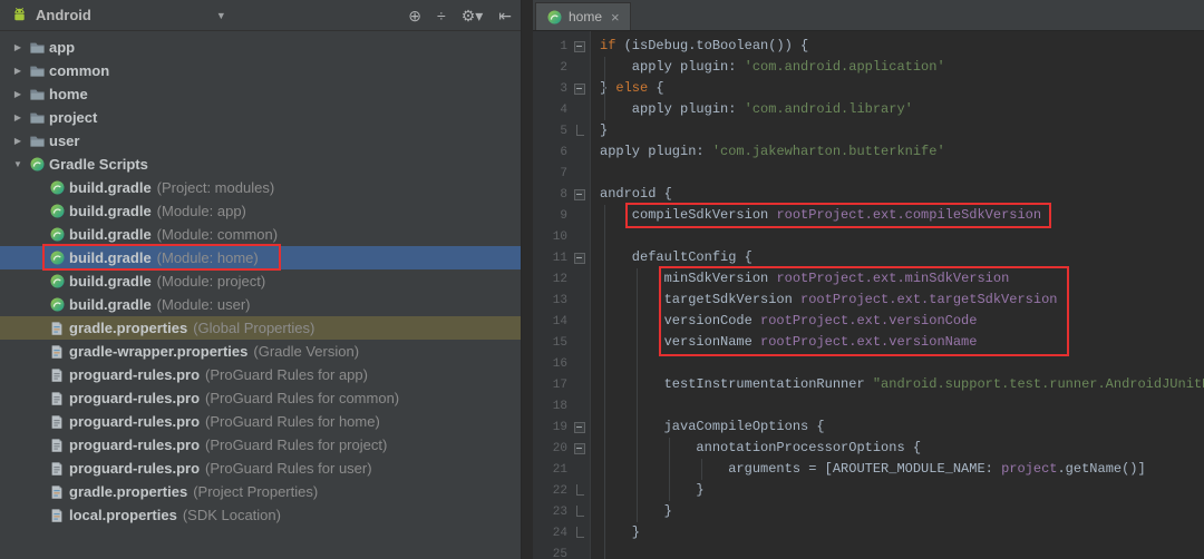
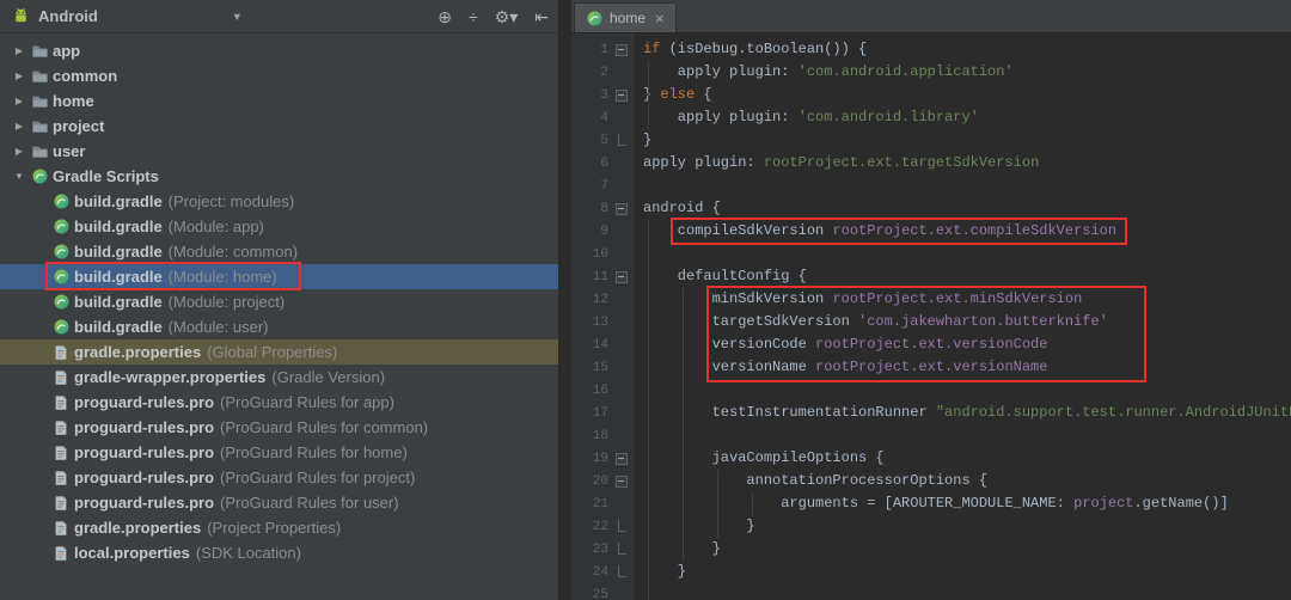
  Android
  ▼
  ⊕
  ÷
  ⚙▾
  ⇤
  ▶
  app
  ▶
  common
  ▶
  home
  ▶
  project
  ▶
  user
  ▼
  Gradle Scripts
  build.gradle
  (Project: modules)
  build.gradle
  (Module: app)
  build.gradle
  (Module: common)
  build.gradle
  (Module: home)
  build.gradle
  (Module: project)
  build.gradle
  (Module: user)
  gradle.properties
  (Global Properties)
  gradle-wrapper.properties
  (Gradle Version)
  proguard-rules.pro
  (ProGuard Rules for app)
  proguard-rules.pro
  (ProGuard Rules for common)
  proguard-rules.pro
  (ProGuard Rules for home)
  proguard-rules.pro
  (ProGuard Rules for project)
  proguard-rules.pro
  (ProGuard Rules for user)
  gradle.properties
  (Project Properties)
  local.properties
  (SDK Location)
  home
  ×
  1
  2
  3
  4
  5
  6
  7
  8
  9
  10
  11
  12
  13
  14
  15
  16
  17
  18
  19
  20
  21
  22
  23
  24
  25
  if (isDebug.toBoolean()) {
  apply plugin: 'com.android.application'
  else {
  apply plugin: 'com.android.library'
  }
- apply plugin: 'com.jakewharton.butterknife'
+ apply plugin: rootProject.ext.targetSdkVersion
  android {
  compileSdkVersion rootProject.ext.compileSdkVersion
  defaultConfig {
  minSdkVersion rootProject.ext.minSdkVersion
- targetSdkVersion rootProject.ext.targetSdkVersion
+ targetSdkVersion 'com.jakewharton.butterknife'
  versionCode rootProject.ext.versionCode
  versionName rootProject.ext.versionName
  testInstrumentationRunner "android.support.test.runner.AndroidJUnit
  javaCompileOptions {
  annotationProcessorOptions {
  arguments = [AROUTER_MODULE_NAME: project.getName()]
  }
  }
  }
